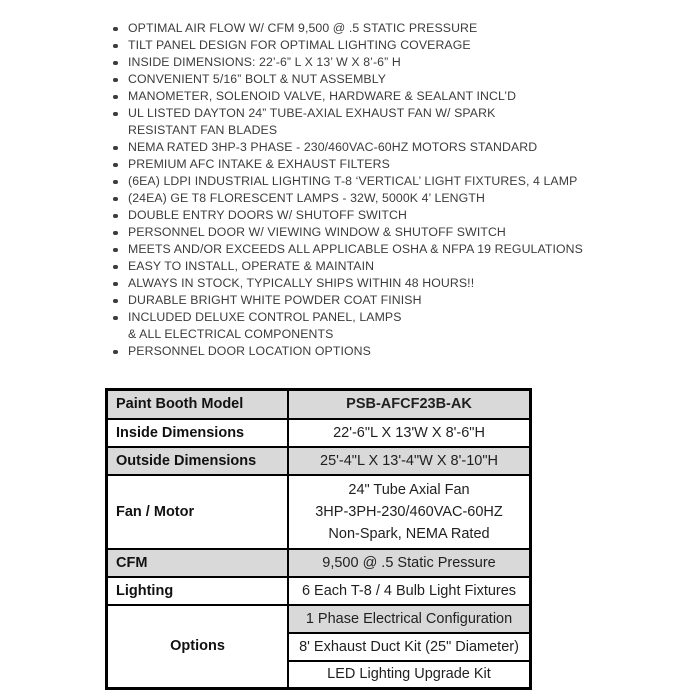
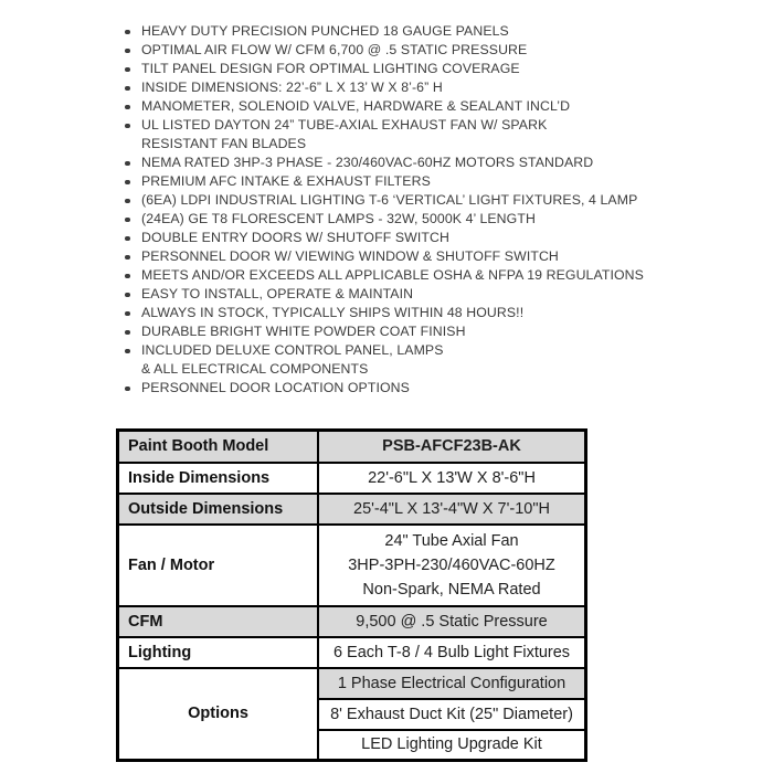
+ HEAVY DUTY PRECISION PUNCHED 18 GAUGE PANELS
- OPTIMAL AIR FLOW W/ CFM 9,500 @ .5 STATIC PRESSURE
+ OPTIMAL AIR FLOW W/ CFM 6,700 @ .5 STATIC PRESSURE
  TILT PANEL DESIGN FOR OPTIMAL LIGHTING COVERAGE
  INSIDE DIMENSIONS: 22’-6” L X 13’ W X 8’-6” H
- CONVENIENT 5/16” BOLT & NUT ASSEMBLY
  MANOMETER, SOLENOID VALVE, HARDWARE & SEALANT INCL’D
  UL LISTED DAYTON 24” TUBE-AXIAL EXHAUST FAN W/ SPARK
  RESISTANT FAN BLADES
  NEMA RATED 3HP-3 PHASE - 230/460VAC-60HZ MOTORS STANDARD
  PREMIUM AFC INTAKE & EXHAUST FILTERS
- (6EA) LDPI INDUSTRIAL LIGHTING T-8 ‘VERTICAL’ LIGHT FIXTURES, 4 LAMP
+ (6EA) LDPI INDUSTRIAL LIGHTING T-6 ‘VERTICAL’ LIGHT FIXTURES, 4 LAMP
  (24EA) GE T8 FLORESCENT LAMPS - 32W, 5000K 4’ LENGTH
  DOUBLE ENTRY DOORS W/ SHUTOFF SWITCH
  PERSONNEL DOOR W/ VIEWING WINDOW & SHUTOFF SWITCH
  MEETS AND/OR EXCEEDS ALL APPLICABLE OSHA & NFPA 19 REGULATIONS
  EASY TO INSTALL, OPERATE & MAINTAIN
  ALWAYS IN STOCK, TYPICALLY SHIPS WITHIN 48 HOURS!!
  DURABLE BRIGHT WHITE POWDER COAT FINISH
  INCLUDED DELUXE CONTROL PANEL, LAMPS
  & ALL ELECTRICAL COMPONENTS
  PERSONNEL DOOR LOCATION OPTIONS
  Paint Booth Model	PSB-AFCF23B-AK
  Inside Dimensions	22'-6"L X 13'W X 8'-6"H
- Outside Dimensions	25'-4"L X 13'-4"W X 8'-10"H
+ Outside Dimensions	25'-4"L X 13'-4"W X 7'-10"H
  Fan / Motor	24" Tube Axial Fan 3HP-3PH-230/460VAC-60HZ Non-Spark, NEMA Rated
  CFM	9,500 @ .5 Static Pressure
  Lighting	6 Each T-8 / 4 Bulb Light Fixtures
  Options	1 Phase Electrical Configuration
  8' Exhaust Duct Kit (25" Diameter)
  LED Lighting Upgrade Kit
